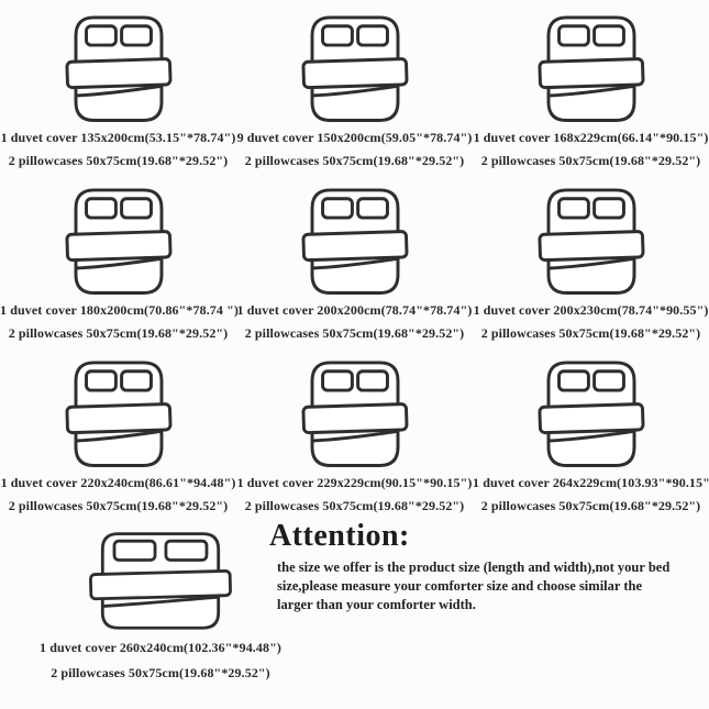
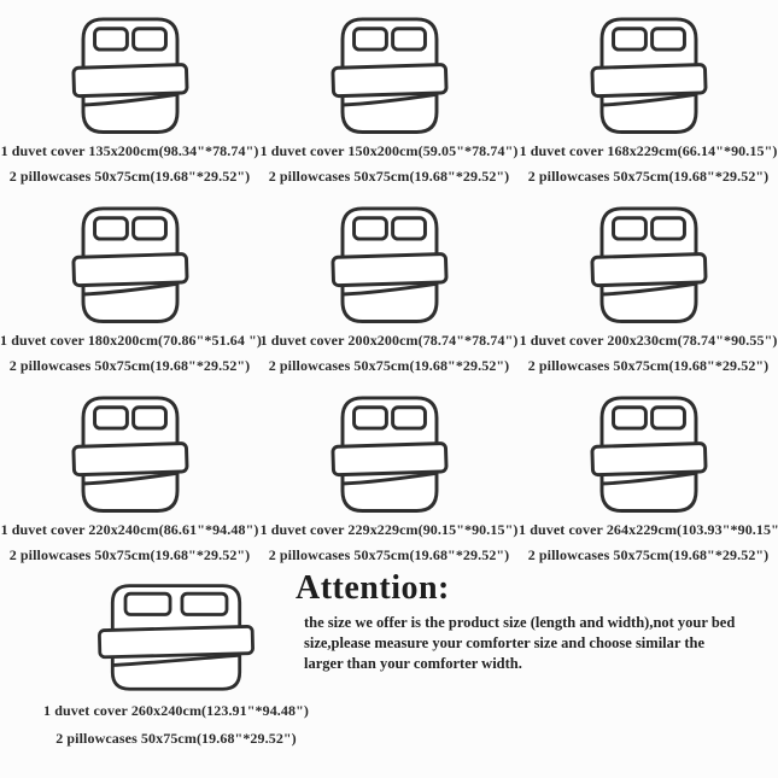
- 1 duvet cover 135x200cm(53.15"*78.74")
+ 1 duvet cover 135x200cm(98.34"*78.74")
  2 pillowcases 50x75cm(19.68"*29.52")
- 9 duvet cover 150x200cm(59.05"*78.74")
+ 1 duvet cover 150x200cm(59.05"*78.74")
  2 pillowcases 50x75cm(19.68"*29.52")
  1 duvet cover 168x229cm(66.14"*90.15")
  2 pillowcases 50x75cm(19.68"*29.52")
- 1 duvet cover 180x200cm(70.86"*78.74 ")
+ 1 duvet cover 180x200cm(70.86"*51.64 ")
  2 pillowcases 50x75cm(19.68"*29.52")
  1 duvet cover 200x200cm(78.74"*78.74")
  2 pillowcases 50x75cm(19.68"*29.52")
  1 duvet cover 200x230cm(78.74"*90.55")
  2 pillowcases 50x75cm(19.68"*29.52")
  1 duvet cover 220x240cm(86.61"*94.48")
  2 pillowcases 50x75cm(19.68"*29.52")
  1 duvet cover 229x229cm(90.15"*90.15")
  2 pillowcases 50x75cm(19.68"*29.52")
  1 duvet cover 264x229cm(103.93"*90.15"
  2 pillowcases 50x75cm(19.68"*29.52")
- 1 duvet cover 260x240cm(102.36"*94.48")
+ 1 duvet cover 260x240cm(123.91"*94.48")
  2 pillowcases 50x75cm(19.68"*29.52")
  Attention:
  the size we offer is the product size (length and width),not your bed
  size,please measure your comforter size and choose similar the
  larger than your comforter width.
